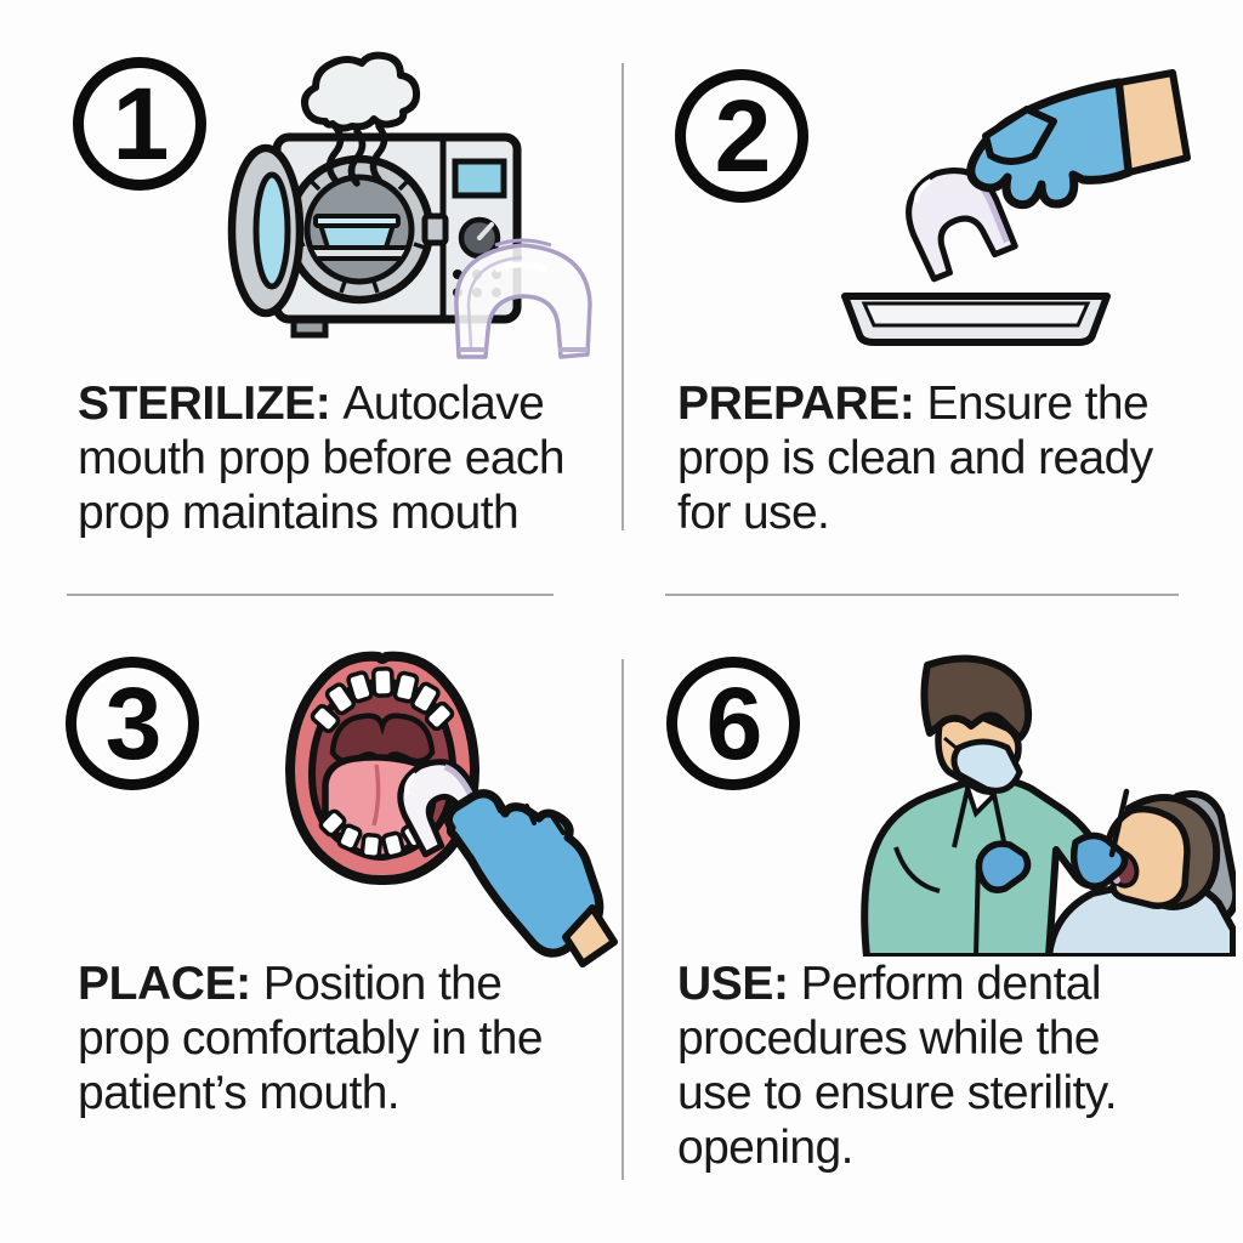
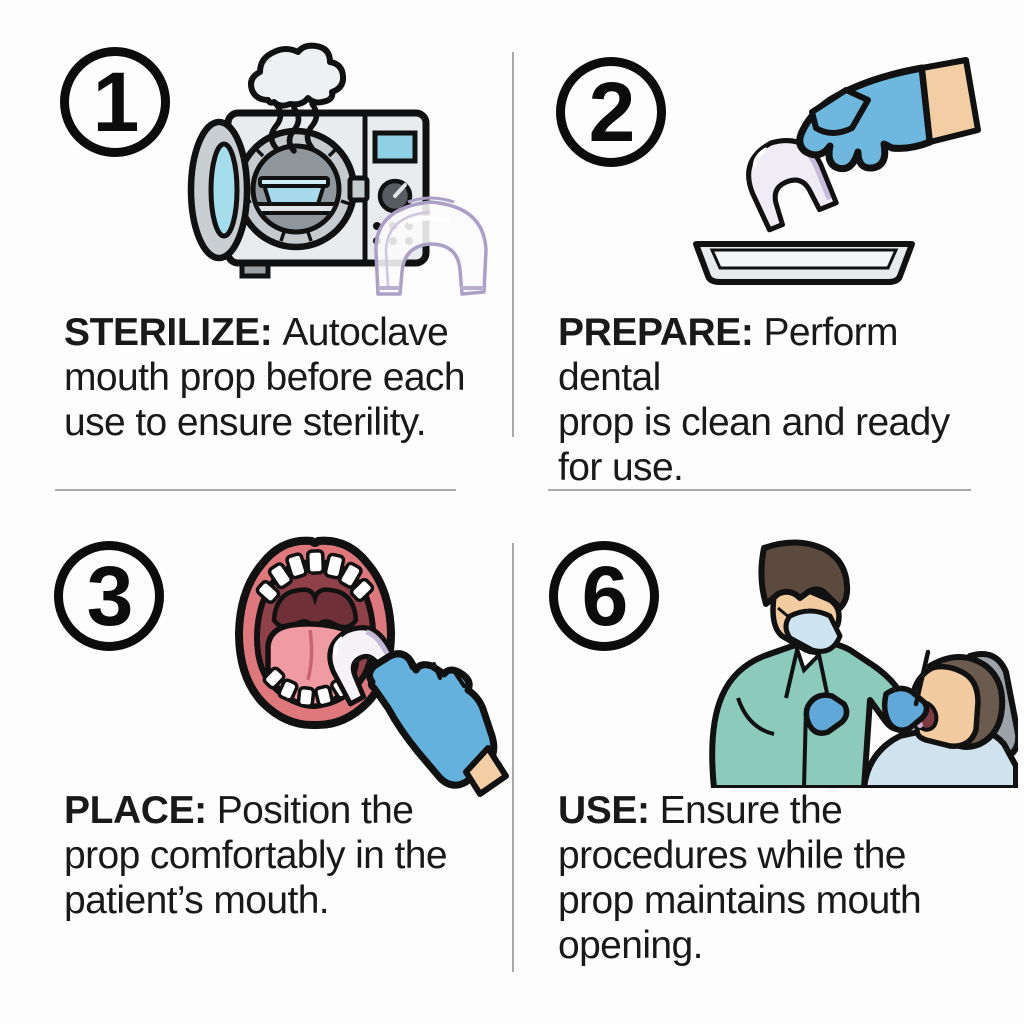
  1
  STERILIZE: Autoclave
  mouth prop before each
- prop maintains mouth
+ use to ensure sterility.
  2
- PREPARE: Ensure the
+ PREPARE: Perform dental
  prop is clean and ready
  for use.
  3
  PLACE: Position the
  prop comfortably in the
  patient’s mouth.
  6
- USE: Perform dental
+ USE: Ensure the
  procedures while the
- use to ensure sterility.
+ prop maintains mouth
  opening.
